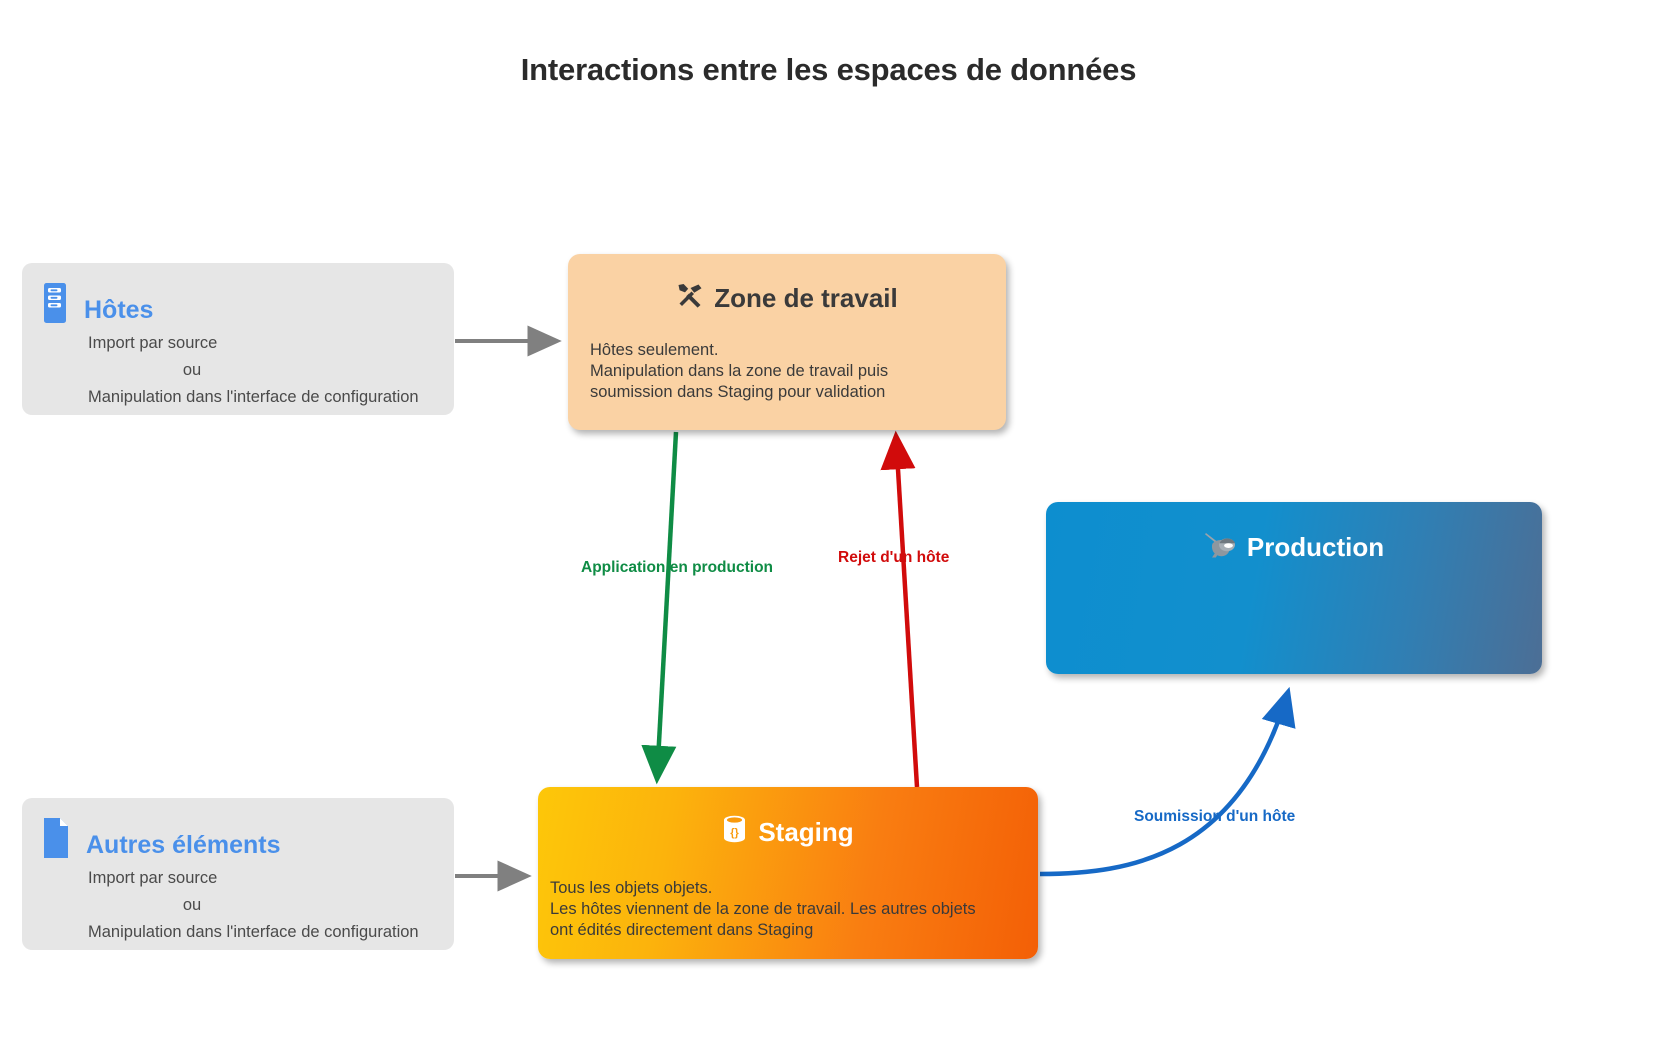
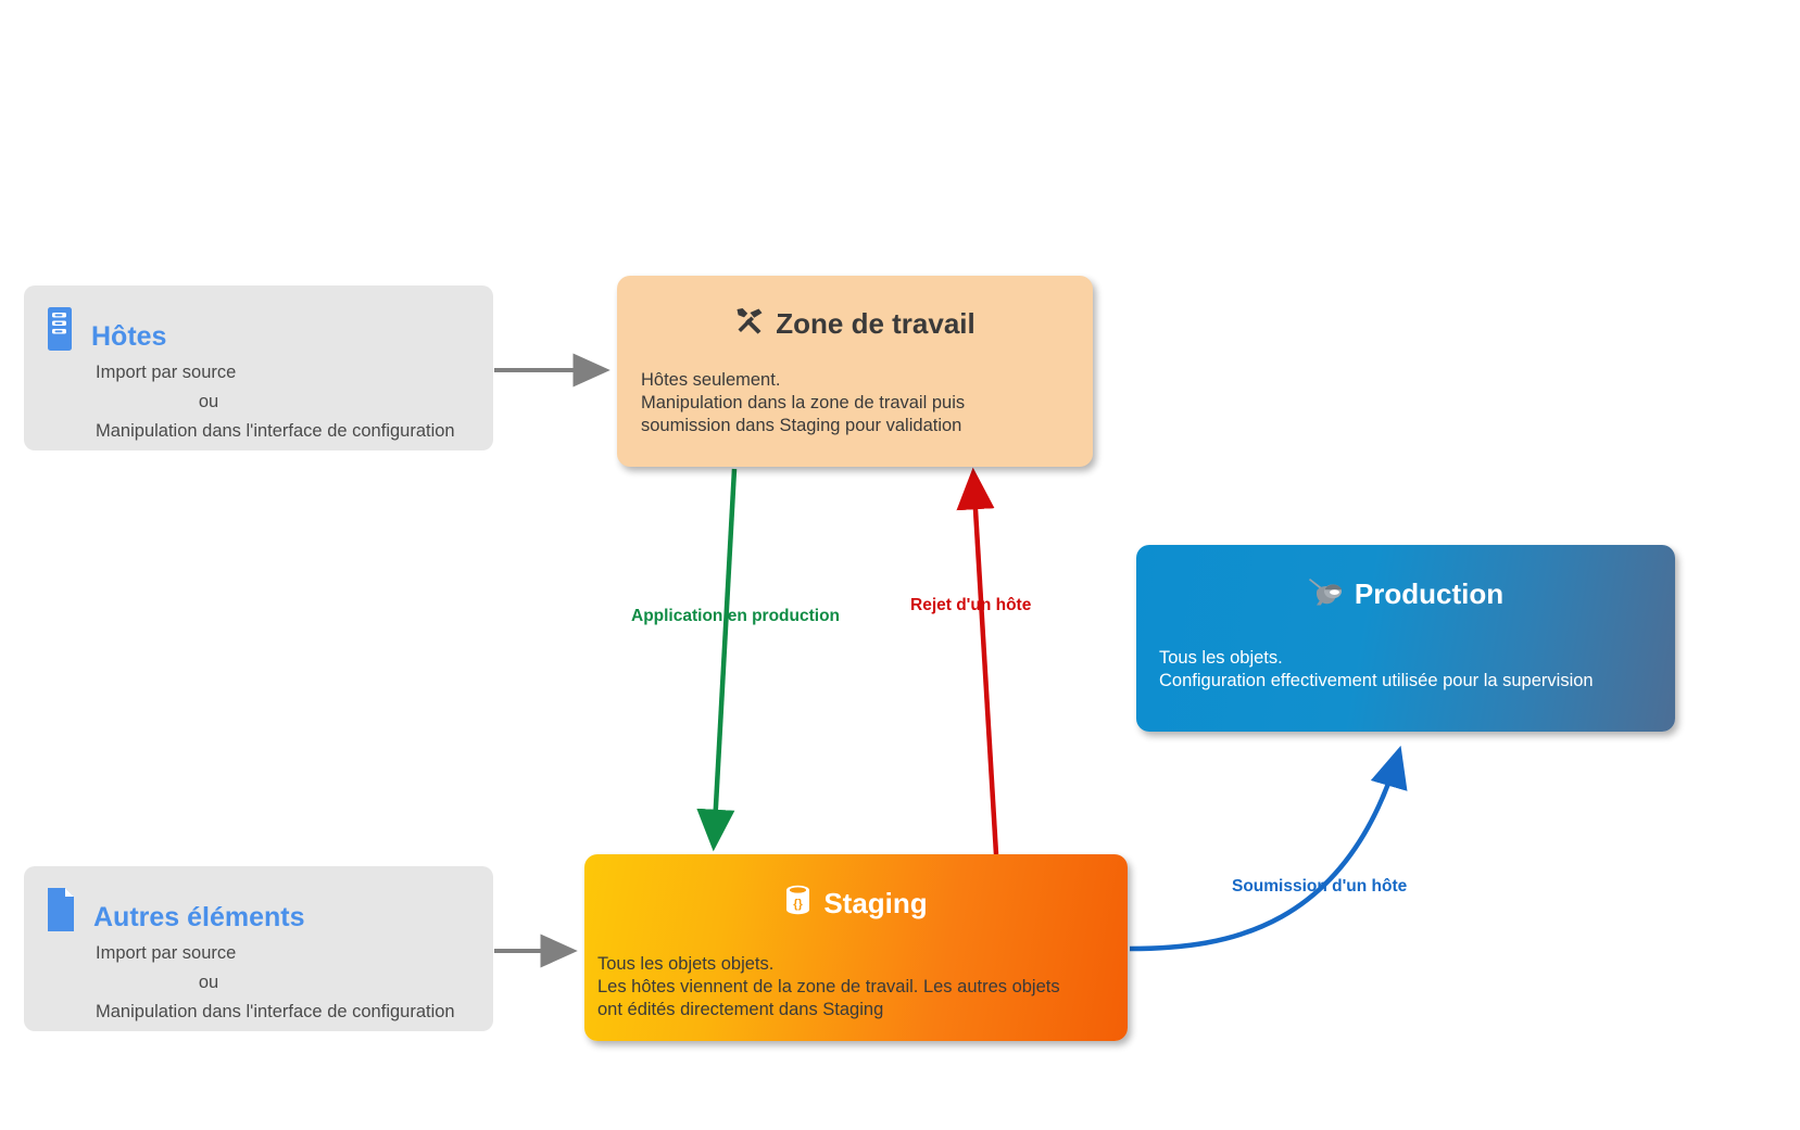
- Interactions entre les espaces de données
  Application en production
  Rejet d'un hôte
  Soumission d'un hôte
  Hôtes
  Import par source
  ou
  Manipulation dans l'interface de configuration
  Autres éléments
  Import par source
  ou
  Manipulation dans l'interface de configuration
  Zone de travail
  Hôtes seulement.
  Manipulation dans la zone de travail puis
  soumission dans Staging pour validation
  Production
+ Tous les objets.
+ Configuration effectivement utilisée pour la supervision
  {}
  Staging
  Tous les objets objets.
  Les hôtes viennent de la zone de travail. Les autres objets
  ont édités directement dans Staging
